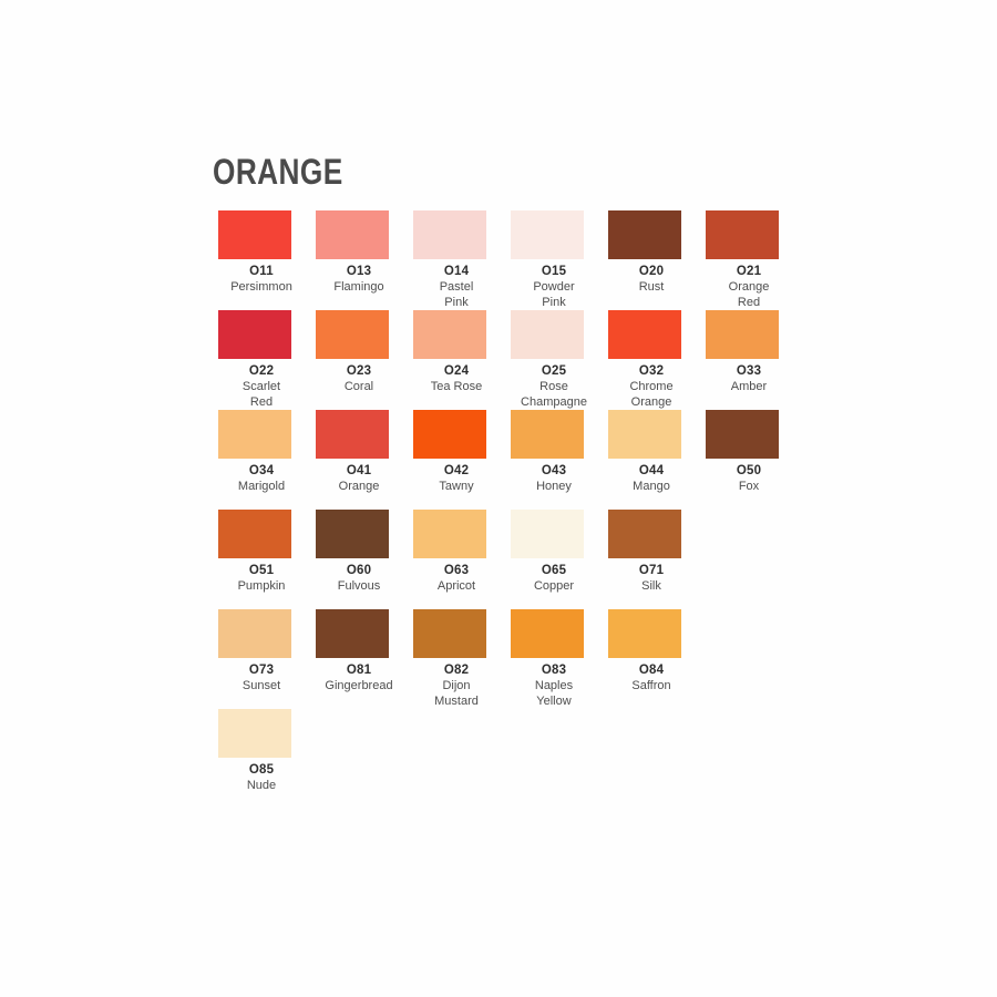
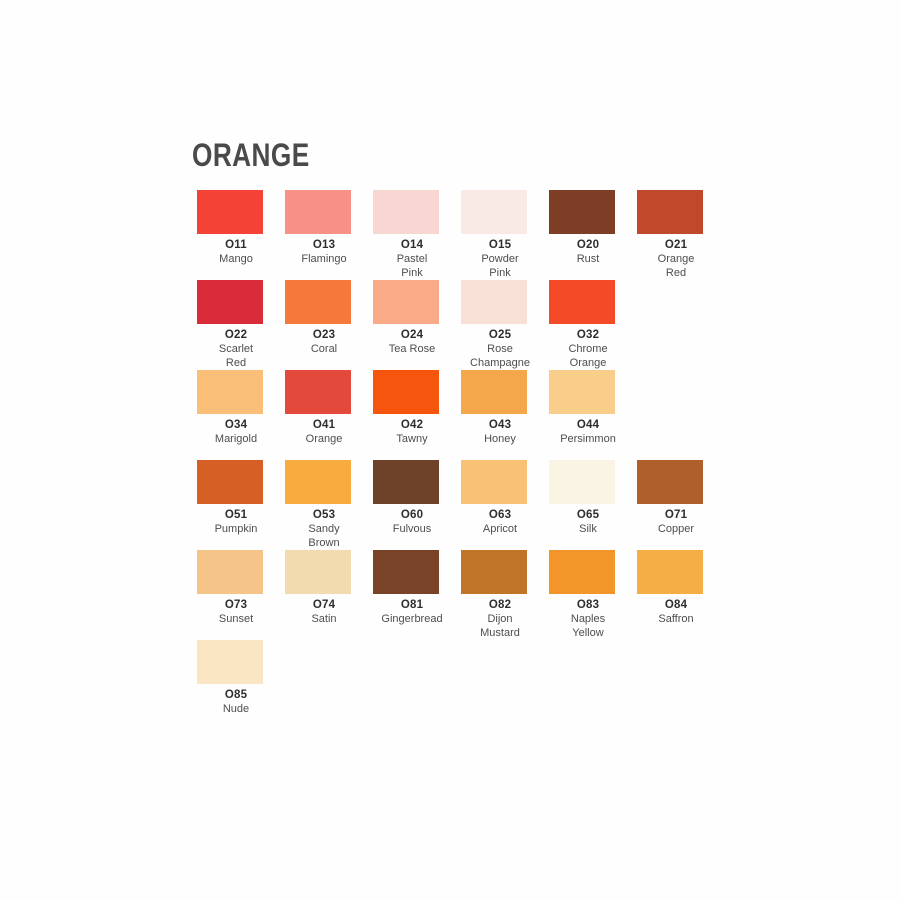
  ORANGE
  O11
- Persimmon
+ Mango
  O13
  Flamingo
  O14
  Pastel
  Pink
  O15
  Powder
  Pink
  O20
  Rust
  O21
  Orange
  Red
  O22
  Scarlet
  Red
  O23
  Coral
  O24
  Tea Rose
  O25
  Rose
  Champagne
  O32
  Chrome
  Orange
- O33
- Amber
  O34
  Marigold
  O41
  Orange
  O42
  Tawny
  O43
  Honey
  O44
- Mango
+ Persimmon
- O50
- Fox
  O51
  Pumpkin
+ O53
+ Sandy
+ Brown
  O60
  Fulvous
  O63
  Apricot
  O65
- Copper
+ Silk
  O71
- Silk
+ Copper
  O73
  Sunset
+ O74
+ Satin
  O81
  Gingerbread
  O82
  Dijon
  Mustard
  O83
  Naples
  Yellow
  O84
  Saffron
  O85
  Nude
